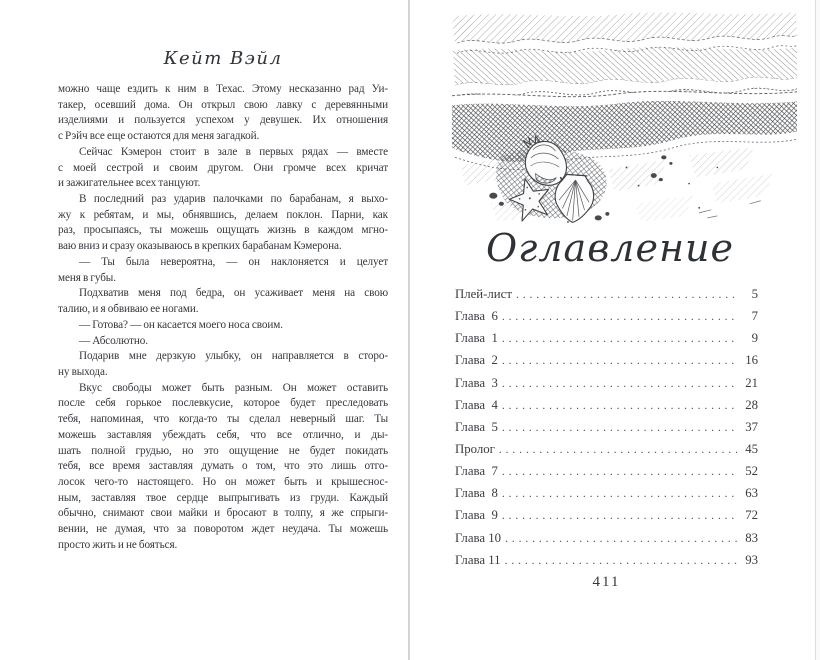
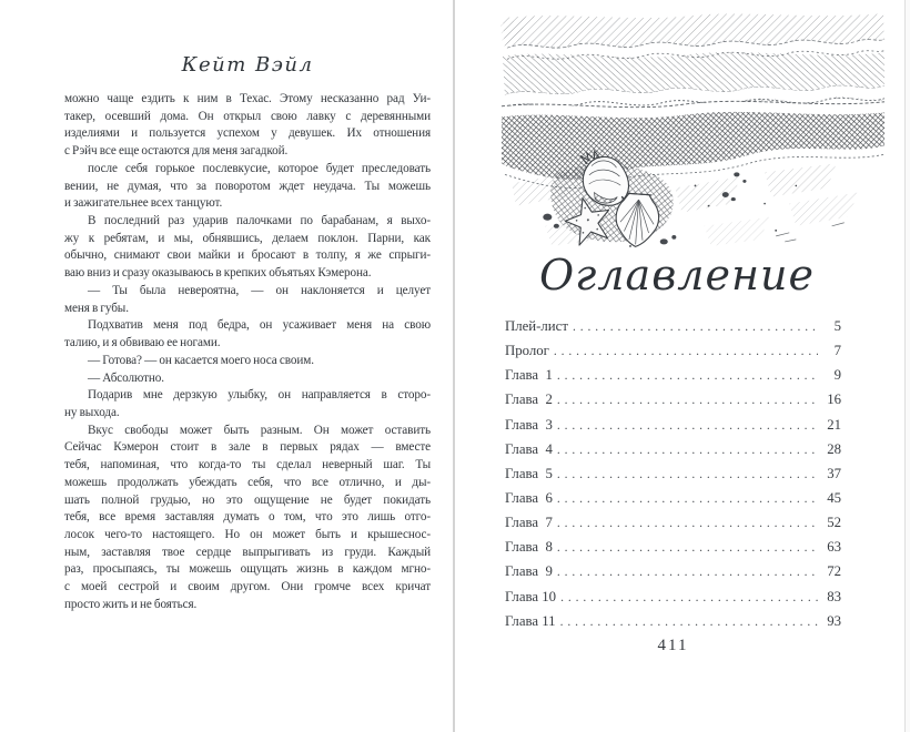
  Кейт Вэйл
  можно чаще ездить к ним в Техас. Этому несказанно рад Уи-
  такер, осевший дома. Он открыл свою лавку с деревянными
  изделиями и пользуется успехом у девушек. Их отношения
  с Рэйч все еще остаются для меня загадкой.
- Сейчас Кэмерон стоит в зале в первых рядах — вместе
+ после себя горькое послевкусие, которое будет преследовать
- с моей сестрой и своим другом. Они громче всех кричат
+ вении, не думая, что за поворотом ждет неудача. Ты можешь
  и зажигательнее всех танцуют.
  В последний раз ударив палочками по барабанам, я выхо-
  жу к ребятам, и мы, обнявшись, делаем поклон. Парни, как
- раз, просыпаясь, ты можешь ощущать жизнь в каждом мгно-
+ обычно, снимают свои майки и бросают в толпу, я же спрыги-
- ваю вниз и сразу оказываюсь в крепких барабанам Кэмерона.
+ ваю вниз и сразу оказываюсь в крепких объятьях Кэмерона.
  — Ты была невероятна, — он наклоняется и целует
  меня в губы.
  Подхватив меня под бедра, он усаживает меня на свою
  талию, и я обвиваю ее ногами.
  — Готова? — он касается моего носа своим.
  — Абсолютно.
  Подарив мне дерзкую улыбку, он направляется в сторо-
  ну выхода.
  Вкус свободы может быть разным. Он может оставить
- после себя горькое послевкусие, которое будет преследовать
+ Сейчас Кэмерон стоит в зале в первых рядах — вместе
  тебя, напоминая, что когда-то ты сделал неверный шаг. Ты
- можешь заставляя убеждать себя, что все отлично, и ды-
+ можешь продолжать убеждать себя, что все отлично, и ды-
  шать полной грудью, но это ощущение не будет покидать
  тебя, все время заставляя думать о том, что это лишь отго-
  лосок чего-то настоящего. Но он может быть и крышеснос-
  ным, заставляя твое сердце выпрыгивать из груди. Каждый
- обычно, снимают свои майки и бросают в толпу, я же спрыги-
+ раз, просыпаясь, ты можешь ощущать жизнь в каждом мгно-
- вении, не думая, что за поворотом ждет неудача. Ты можешь
+ с моей сестрой и своим другом. Они громче всех кричат
  просто жить и не бояться.
  Оглавление
  Плей-лист
  5
- Глава 6
+ Пролог
  7
  Глава 1
  9
  Глава 2
  16
  Глава 3
  21
  Глава 4
  28
  Глава 5
  37
- Пролог
+ Глава 6
  45
  Глава 7
  52
  Глава 8
  63
  Глава 9
  72
  Глава 10
  83
  Глава 11
  93
  411
